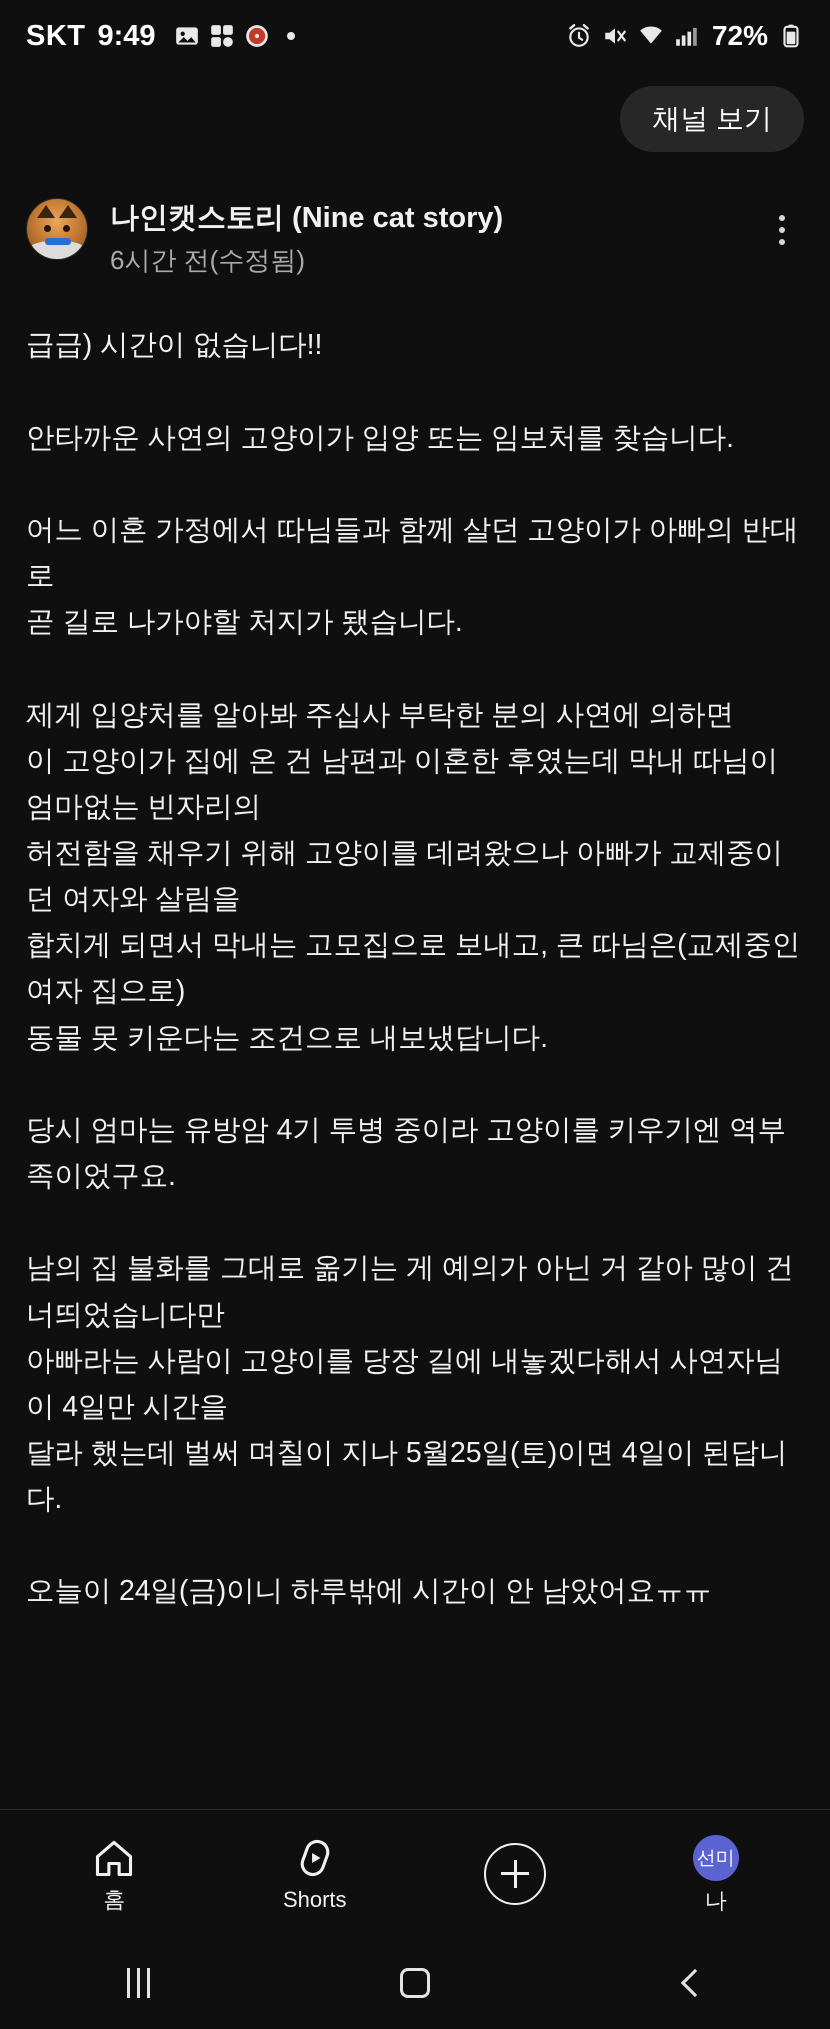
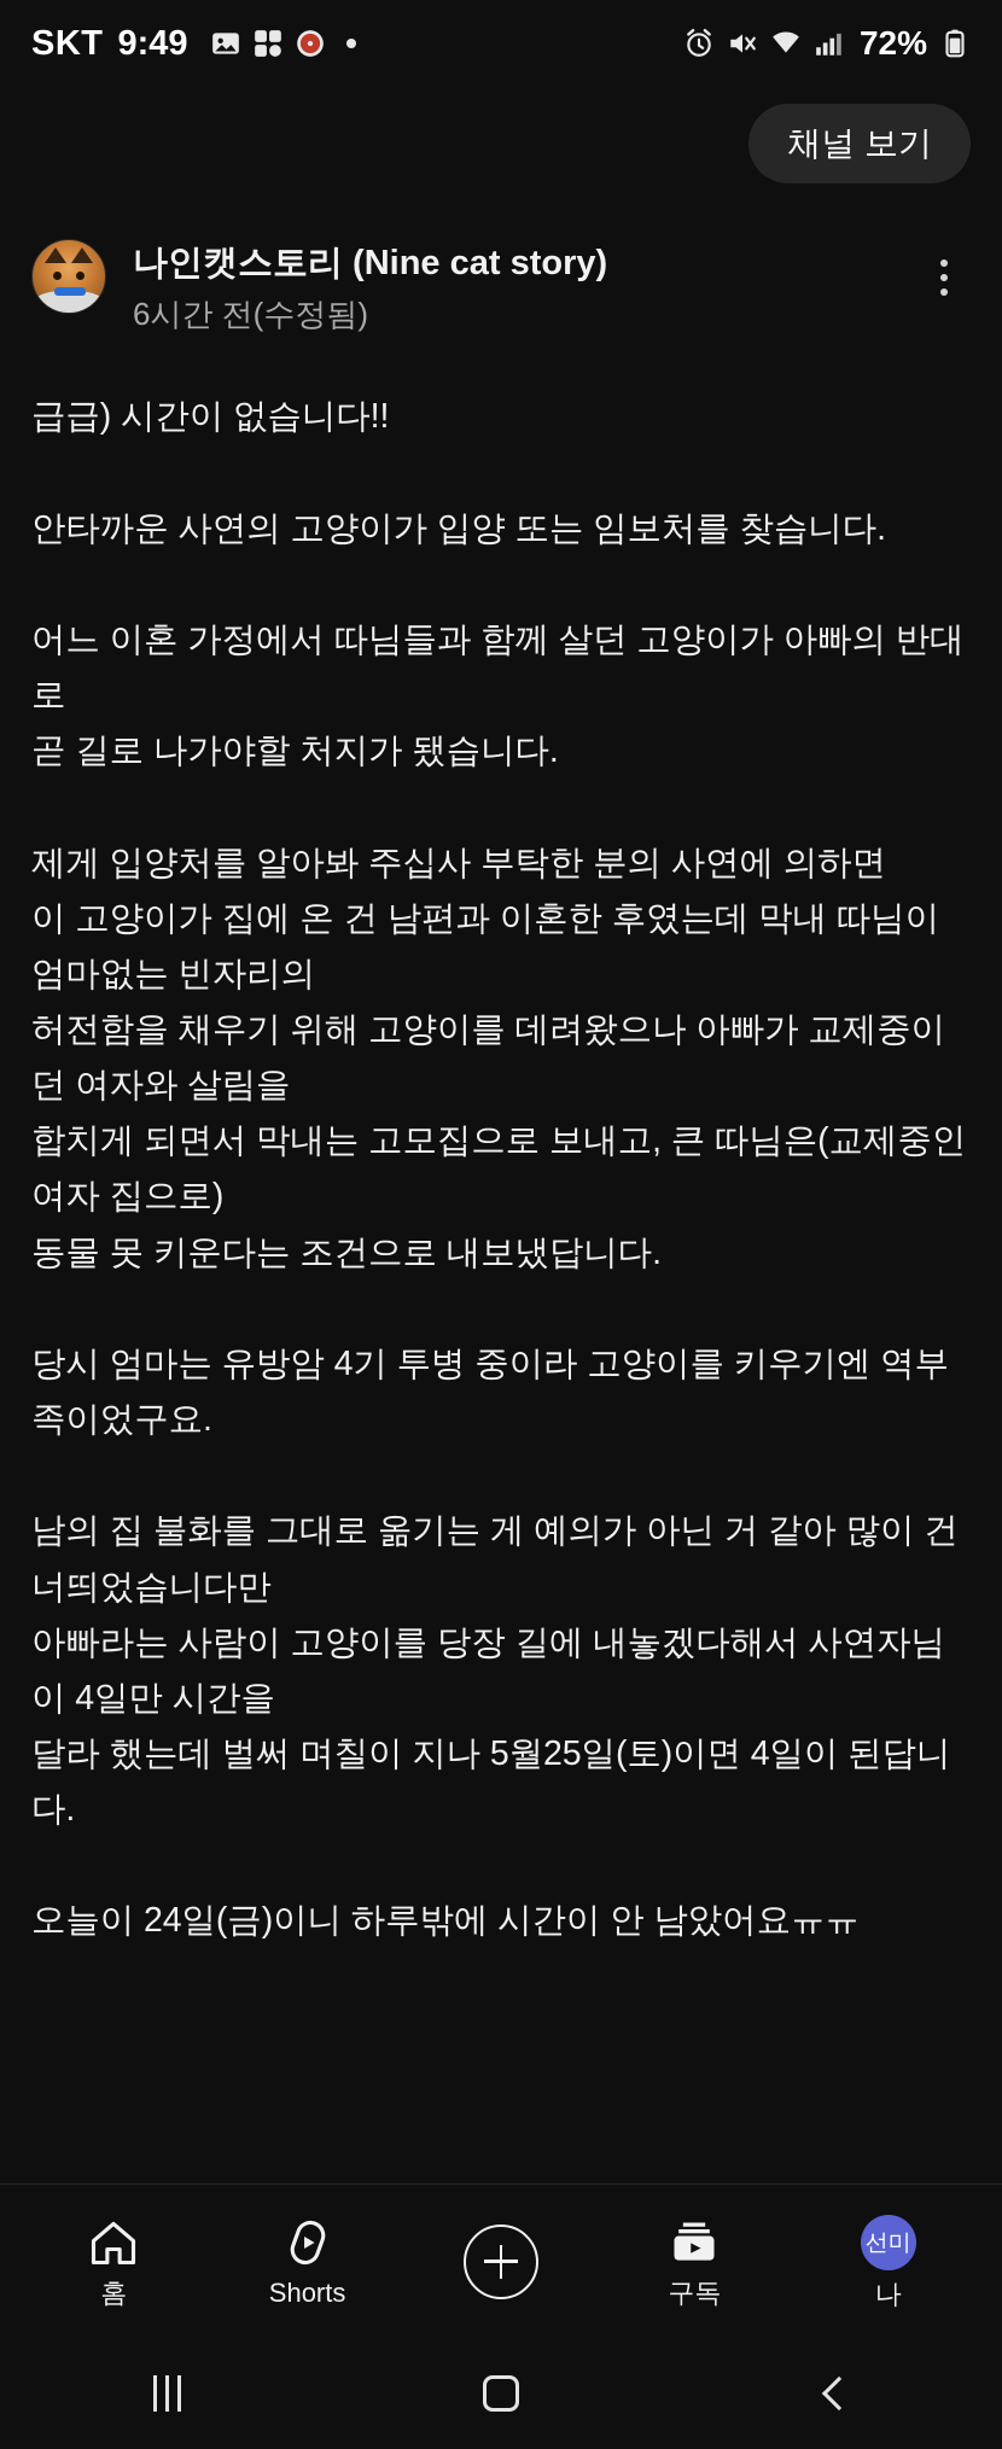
  SKT
  9:49
  72%
  채널 보기
  나인캣스토리 (Nine cat story)
  6시간 전(수정됨)
  급급) 시간이 없습니다!!
  안타까운 사연의 고양이가 입양 또는 임보처를 찾습니다.
  어느 이혼 가정에서 따님들과 함께 살던 고양이가 아빠의 반대로
  곧 길로 나가야할 처지가 됐습니다.
  제게 입양처를 알아봐 주십사 부탁한 분의 사연에 의하면
  이 고양이가 집에 온 건 남편과 이혼한 후였는데 막내 따님이 엄마없는 빈자리의
  허전함을 채우기 위해 고양이를 데려왔으나 아빠가 교제중이던 여자와 살림을
  합치게 되면서 막내는 고모집으로 보내고, 큰 따님은(교제중인 여자 집으로)
  동물 못 키운다는 조건으로 내보냈답니다.
  당시 엄마는 유방암 4기 투병 중이라 고양이를 키우기엔 역부족이었구요.
  남의 집 불화를 그대로 옮기는 게 예의가 아닌 거 같아 많이 건너띄었습니다만
  아빠라는 사람이 고양이를 당장 길에 내놓겠다해서 사연자님이 4일만 시간을
  달라 했는데 벌써 며칠이 지나 5월25일(토)이면 4일이 된답니다.
  오늘이 24일(금)이니 하루밖에 시간이 안 남았어요ㅠㅠ
  홈
  Shorts
+ 구독
  선미
  나
